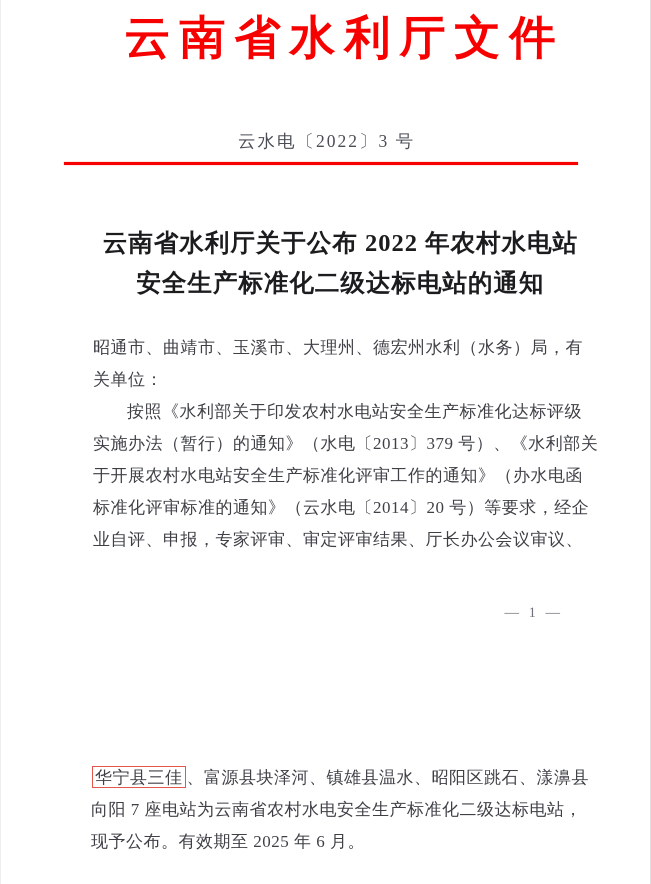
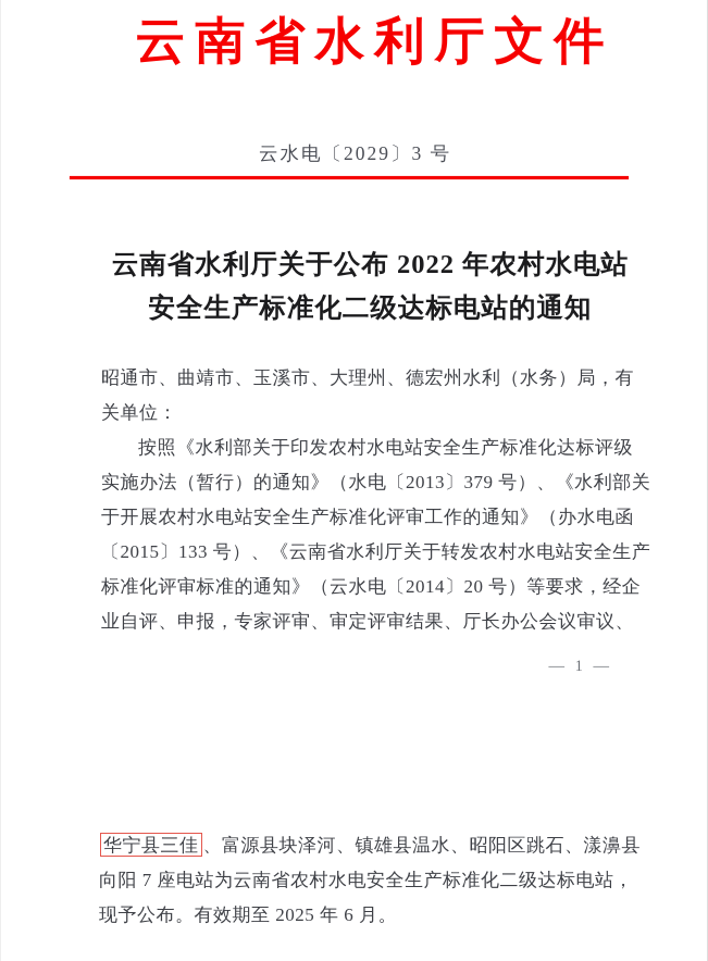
  云南省水利厅文件
- 云水电〔2022〕3 号
+ 云水电〔2029〕3 号
  云南省水利厅关于公布 2022 年农村水电站
  安全生产标准化二级达标电站的通知
  昭通市、曲靖市、玉溪市、大理州、德宏州水利（水务）局，有
  关单位：
  按照《水利部关于印发农村水电站安全生产标准化达标评级
  实施办法（暂行）的通知》（水电〔2013〕379 号）、《水利部关
  于开展农村水电站安全生产标准化评审工作的通知》（办水电函
+ 〔2015〕133 号）、《云南省水利厅关于转发农村水电站安全生产
  标准化评审标准的通知》（云水电〔2014〕20 号）等要求，经企
  业自评、申报，专家评审、审定评审结果、厅长办公会议审议、
  — 1 —
  华宁县三佳 、富源县块泽河、镇雄县温水、昭阳区跳石、漾濞县
  向阳 7 座电站为云南省农村水电安全生产标准化二级达标电站，
  现予公布。有效期至 2025 年 6 月。
